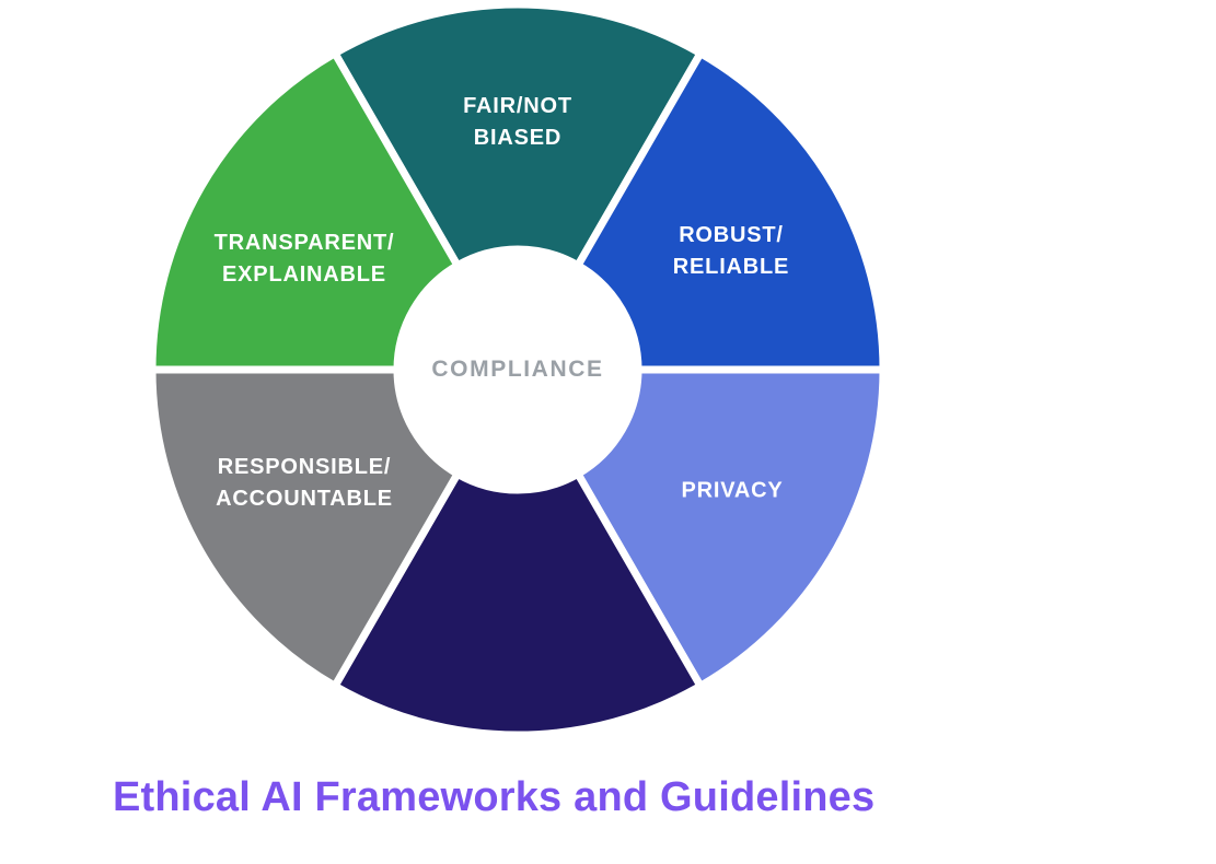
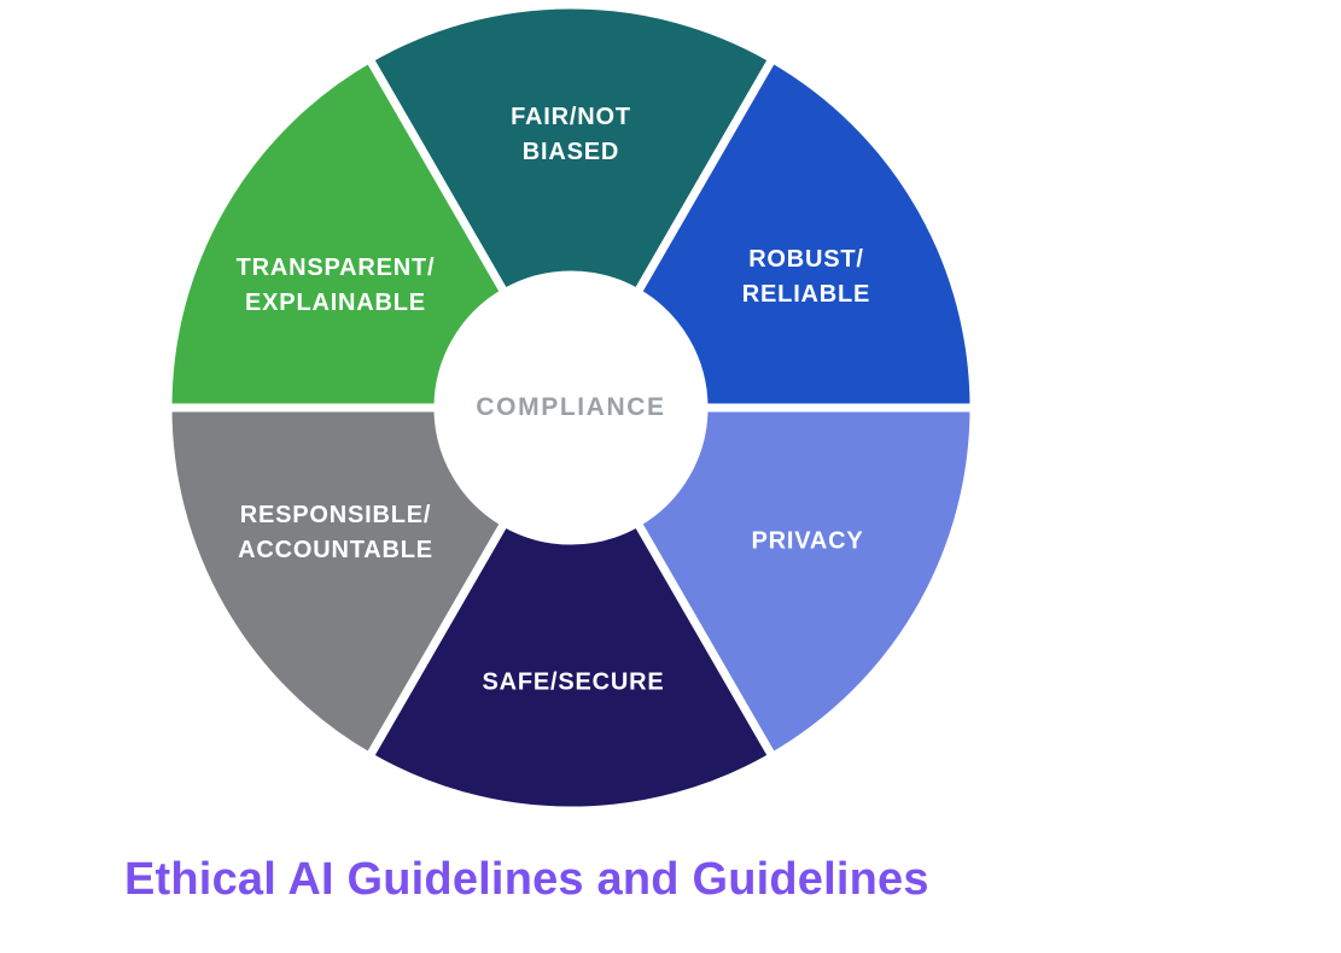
  FAIR/NOT
  BIASED
  ROBUST/
  RELIABLE
  PRIVACY
+ SAFE/SECURE
  RESPONSIBLE/
  ACCOUNTABLE
  TRANSPARENT/
  EXPLAINABLE
  COMPLIANCE
- Ethical AI Frameworks and Guidelines
+ Ethical AI Guidelines and Guidelines
